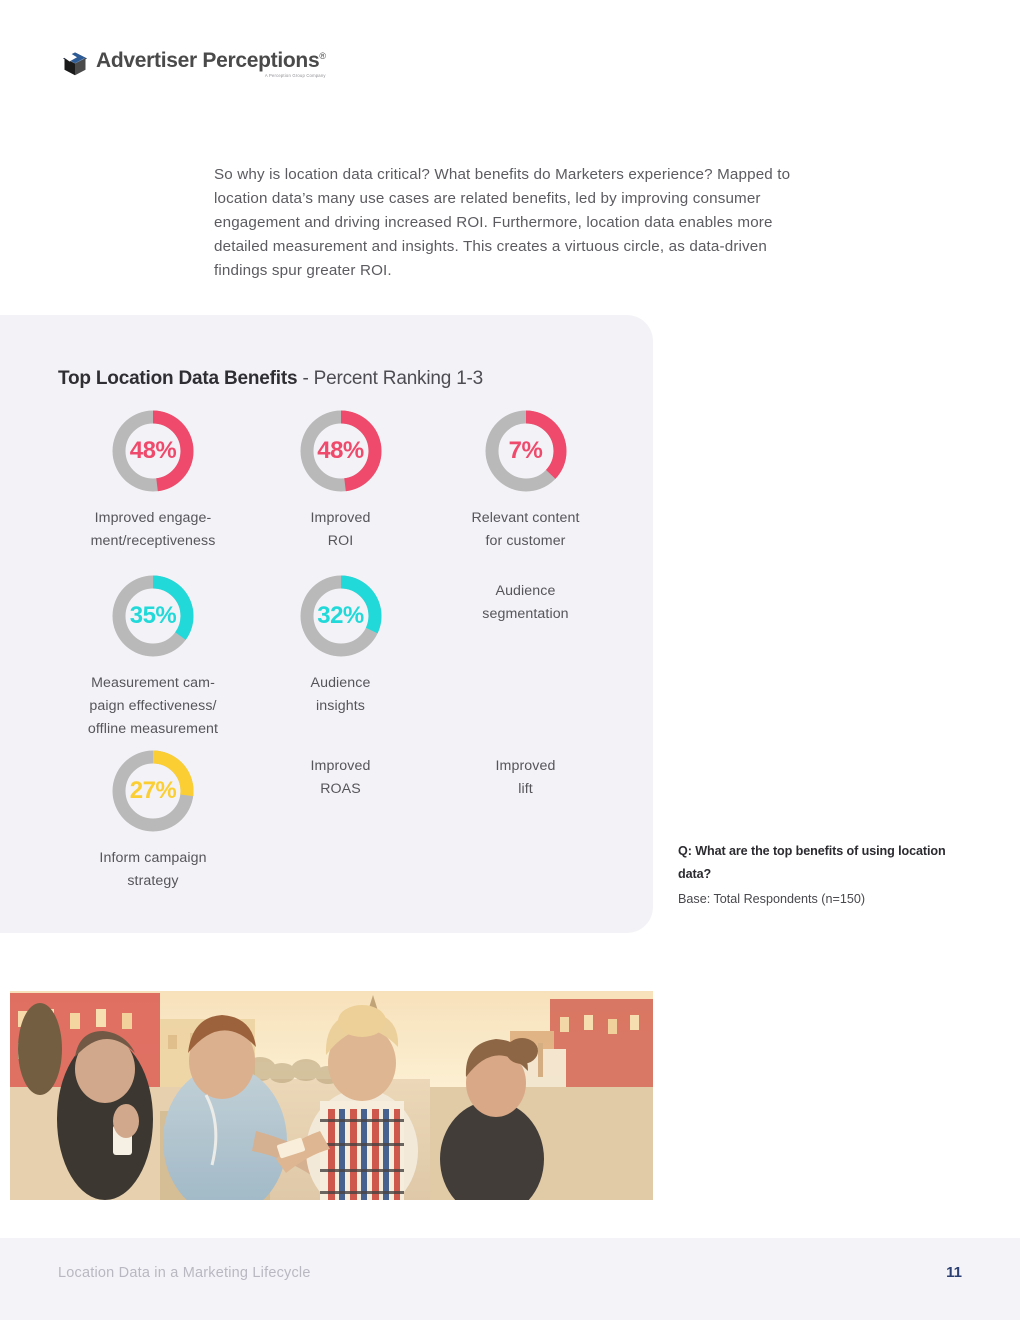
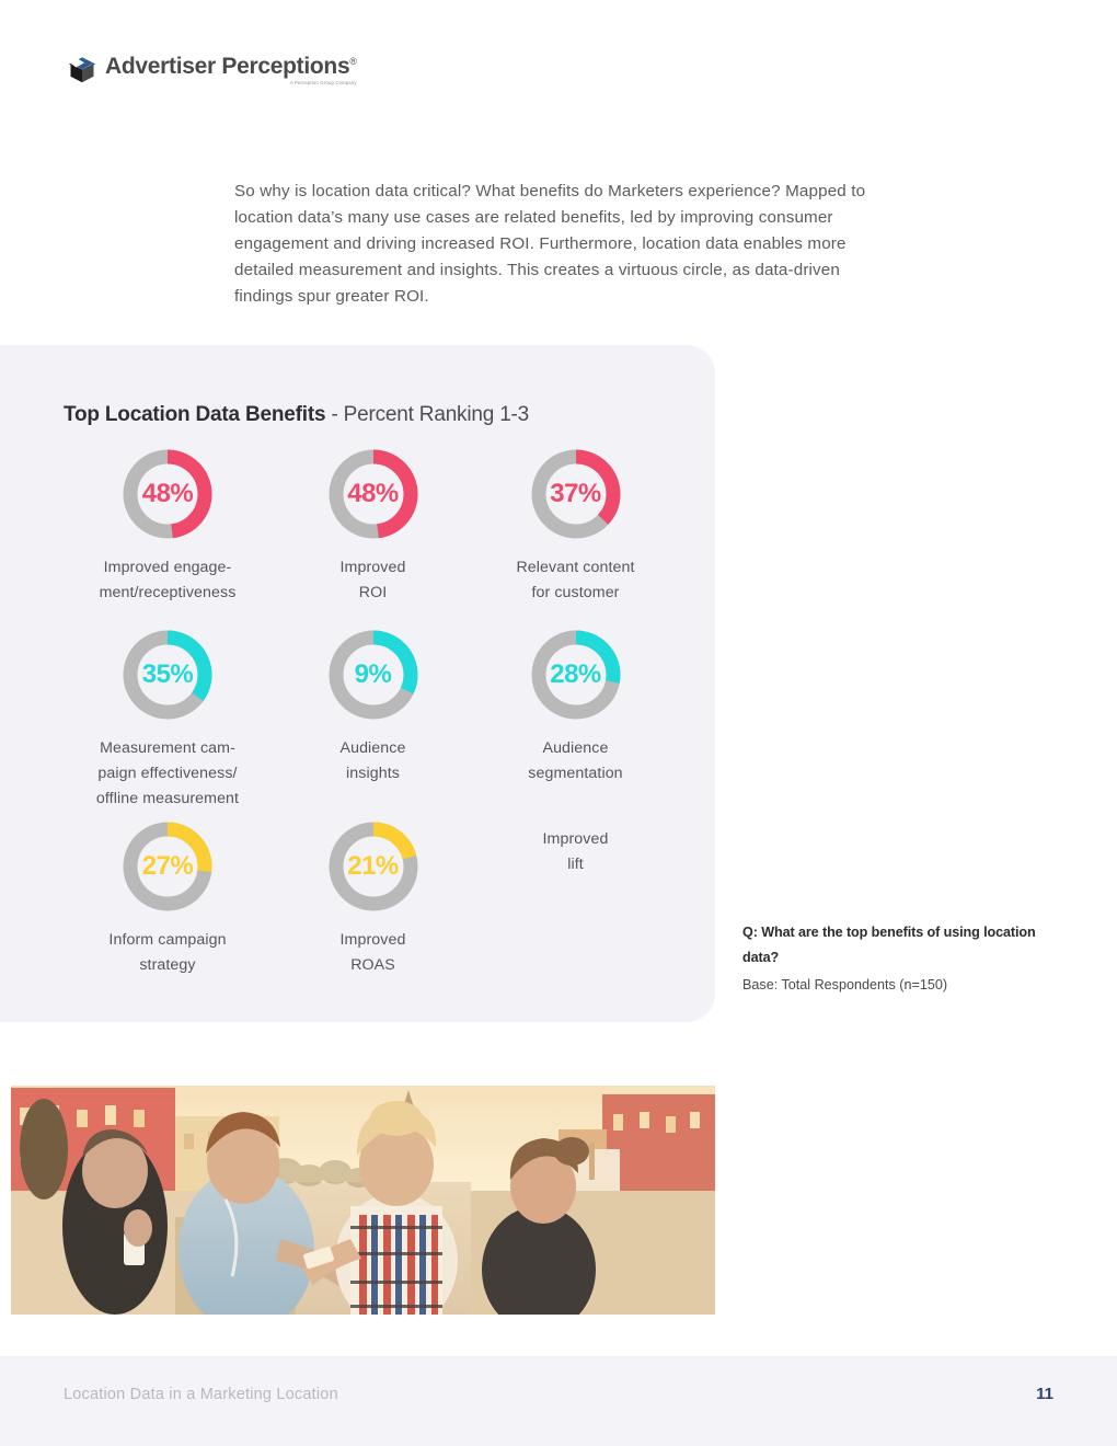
  Advertiser Perceptions®
  So why is location data critical? What benefits do Marketers experience? Mapped to location data’s many use cases are related benefits, led by improving consumer engagement and driving increased ROI. Furthermore, location data enables more detailed measurement and insights. This creates a virtuous circle, as data-driven findings spur greater ROI.
  Top Location Data Benefits - Percent Ranking 1-3
  48%
  Improved engage-
  ment/receptiveness
  48%
  Improved
  ROI
- 7%
+ 37%
  Relevant content
  for customer
  35%
  Measurement cam-
  paign effectiveness/
  offline measurement
- 32%
+ 9%
  Audience
  insights
+ 28%
  Audience
  segmentation
  27%
  Inform campaign
  strategy
+ 21%
  Improved
  ROAS
  Improved
  lift
  Q: What are the top benefits of using location data?
  Base: Total Respondents (n=150)
- Location Data in a Marketing Lifecycle
+ Location Data in a Marketing Location
  11
